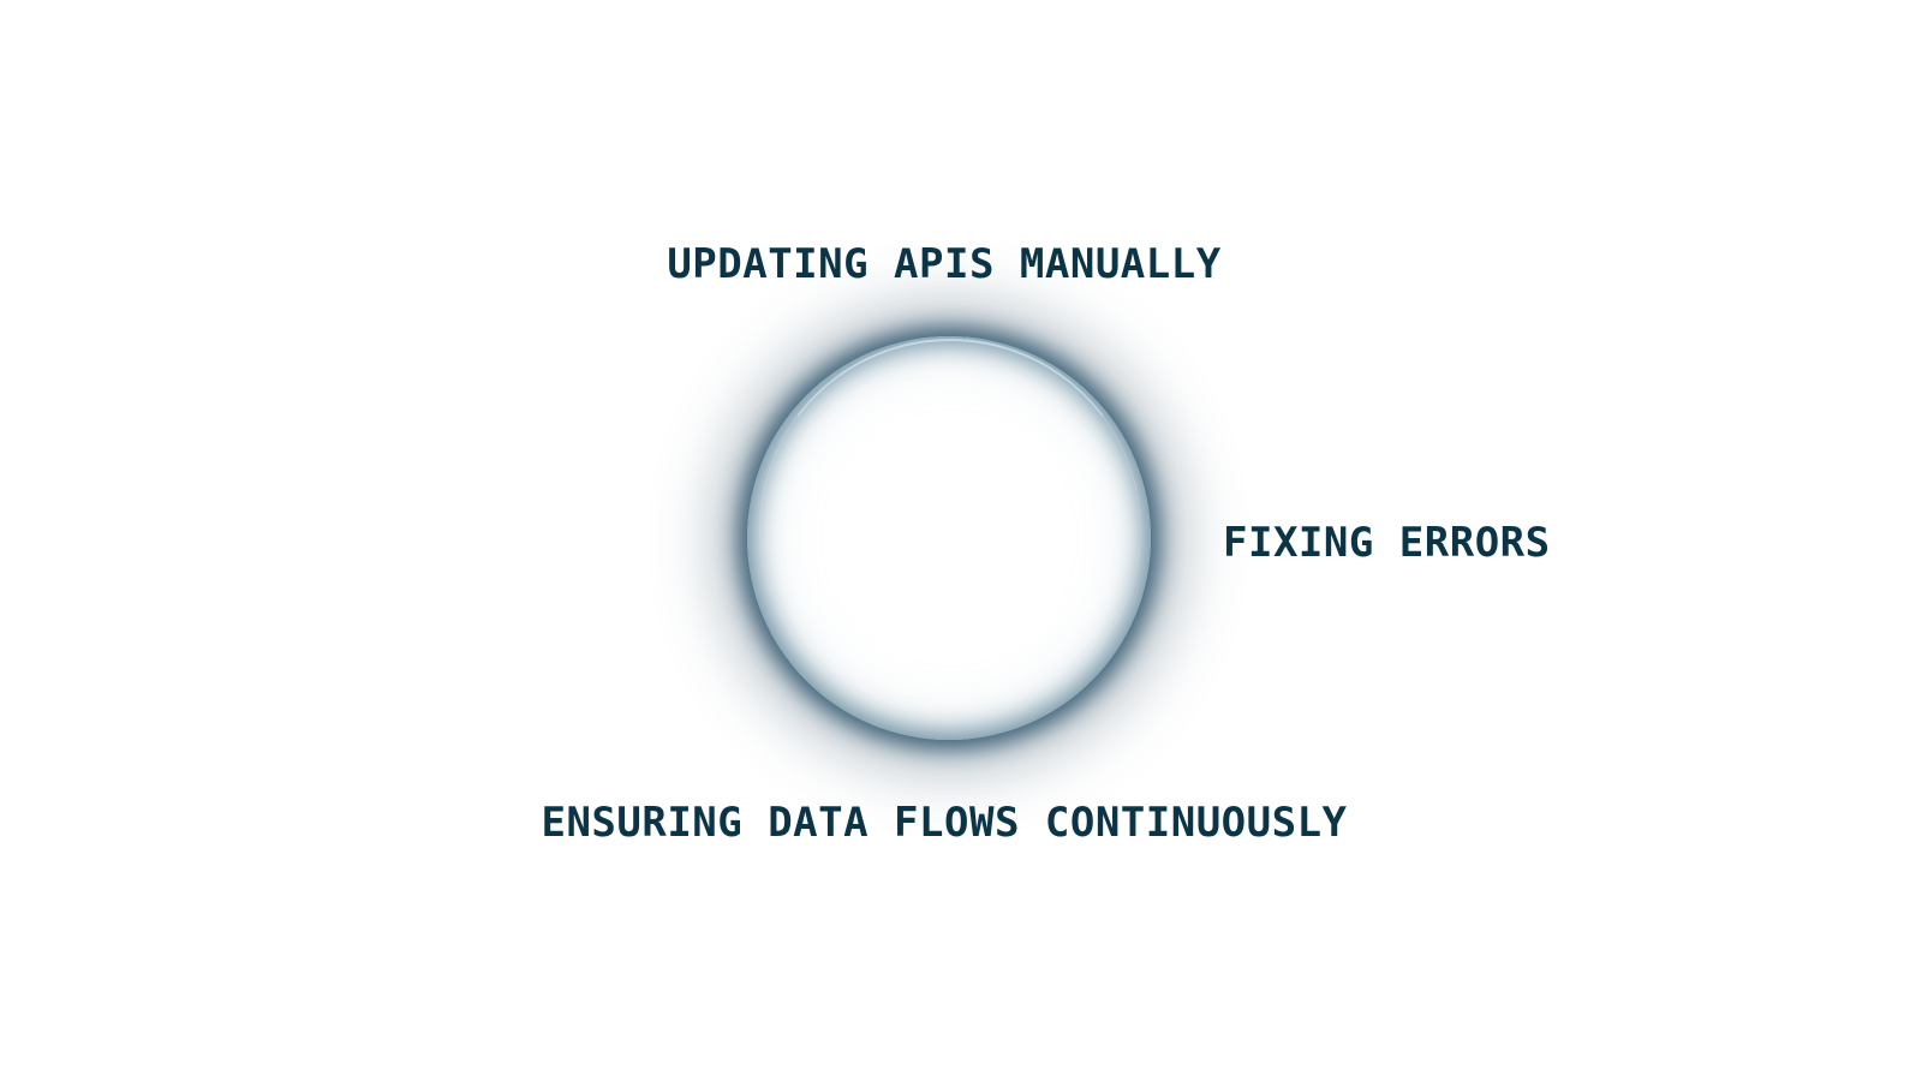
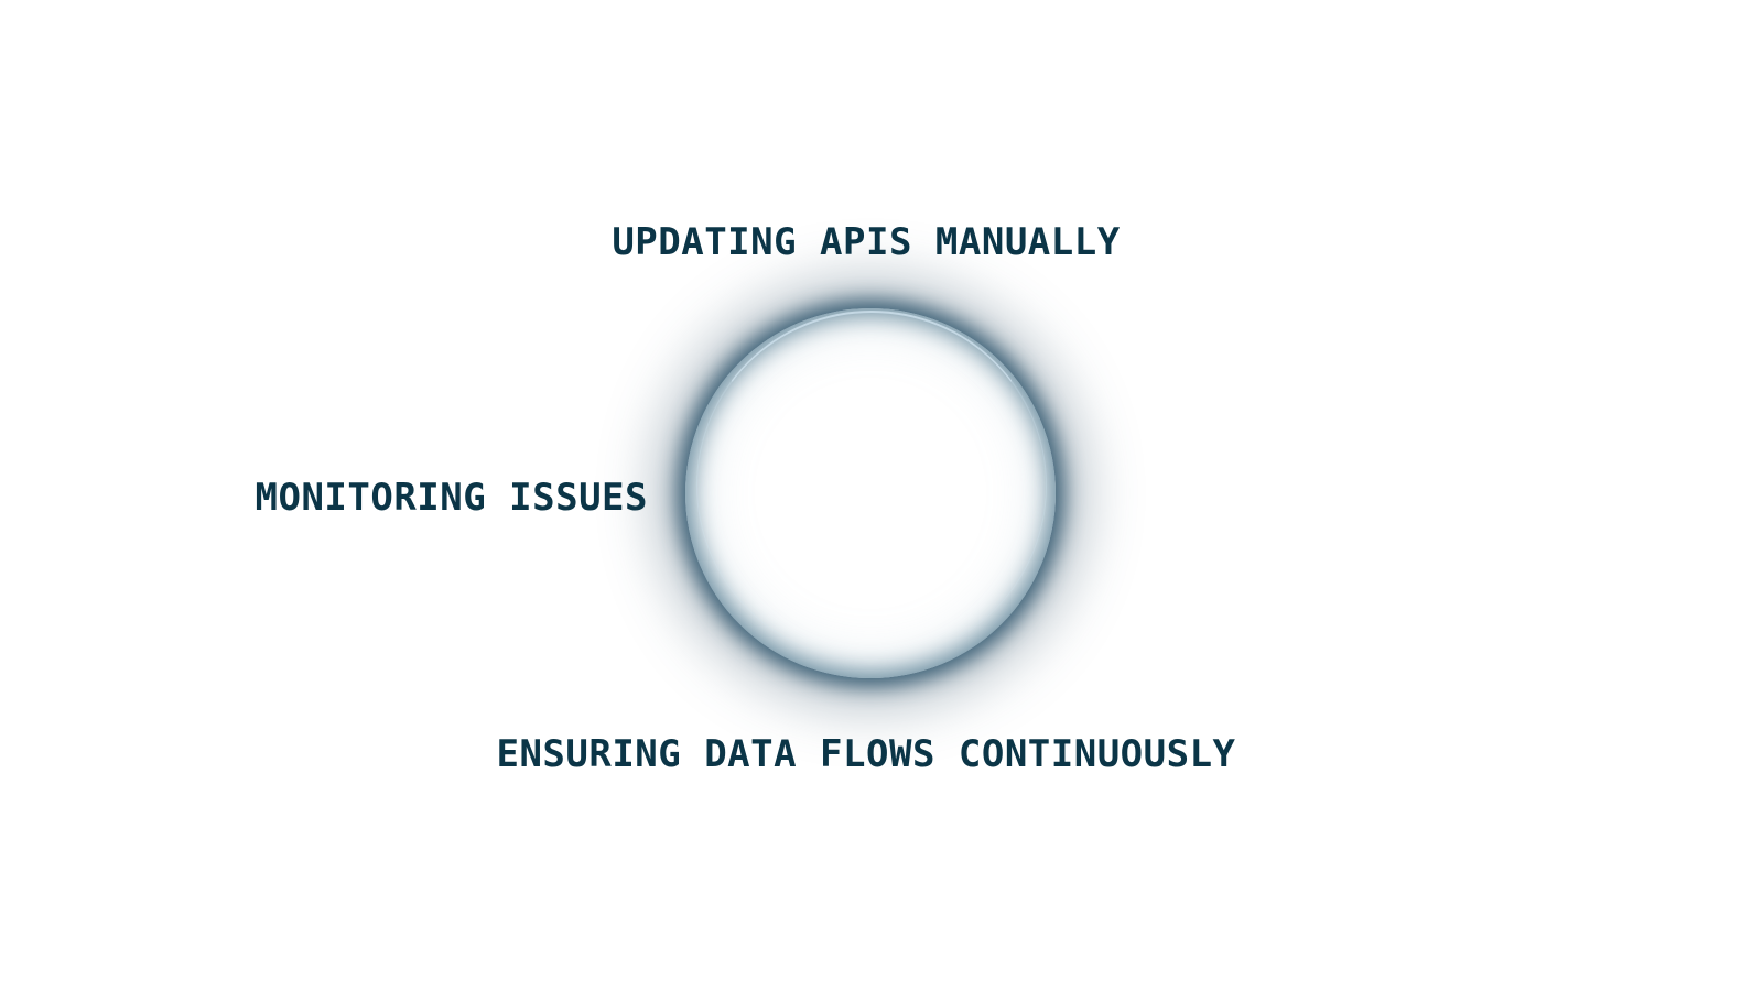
  UPDATING APIS MANUALLY
- FIXING ERRORS
  ENSURING DATA FLOWS CONTINUOUSLY
+ MONITORING ISSUES
